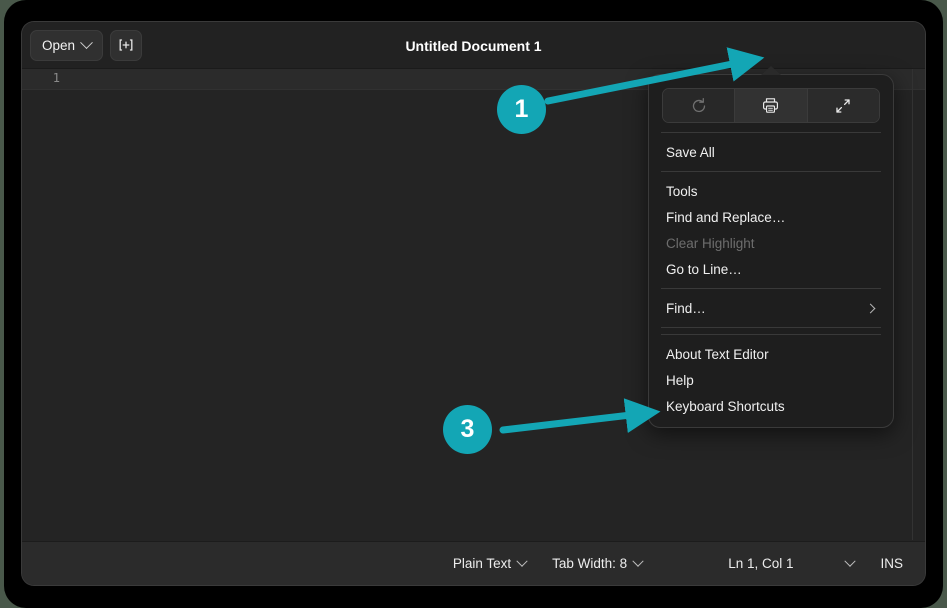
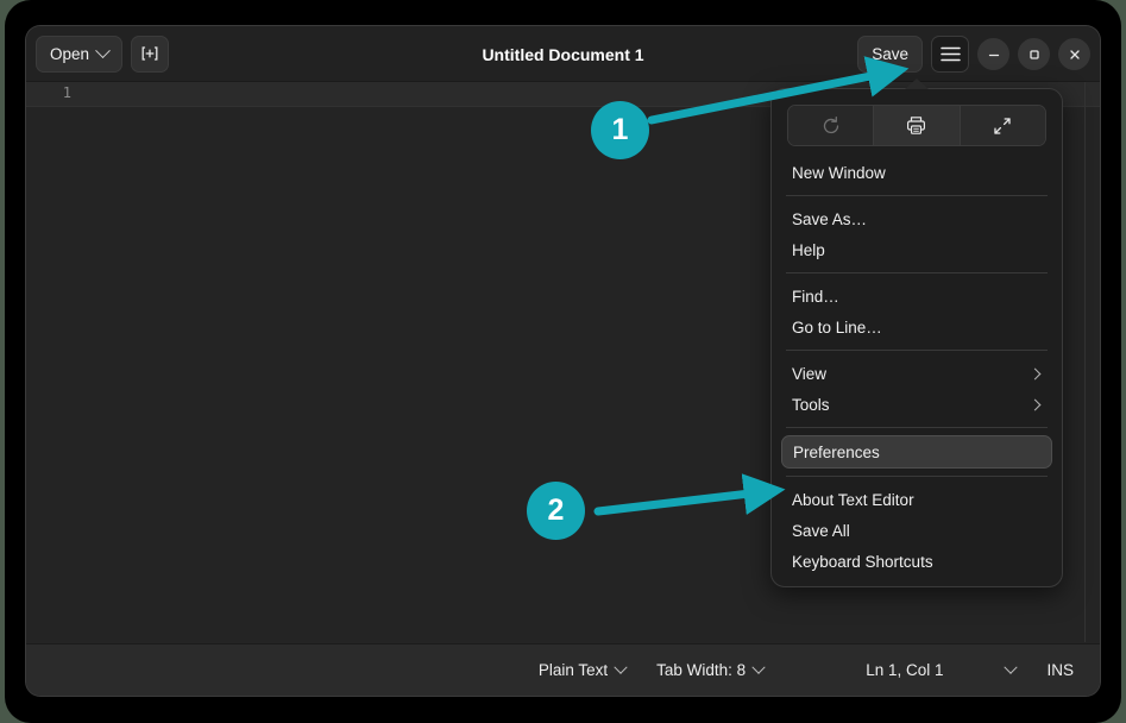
  Open
  Untitled Document 1
+ Save
  1
  Plain Text
  Tab Width: 8
  Ln 1, Col 1
  INS
+ New Window
+ Save As…
- Save All
+ Help
- Tools
+ Find…
- Find and Replace…
- Clear Highlight
  Go to Line…
+ View
- Find…
+ Tools
+ Preferences
  About Text Editor
- Help
+ Save All
  Keyboard Shortcuts
  1
- 3
+ 2
